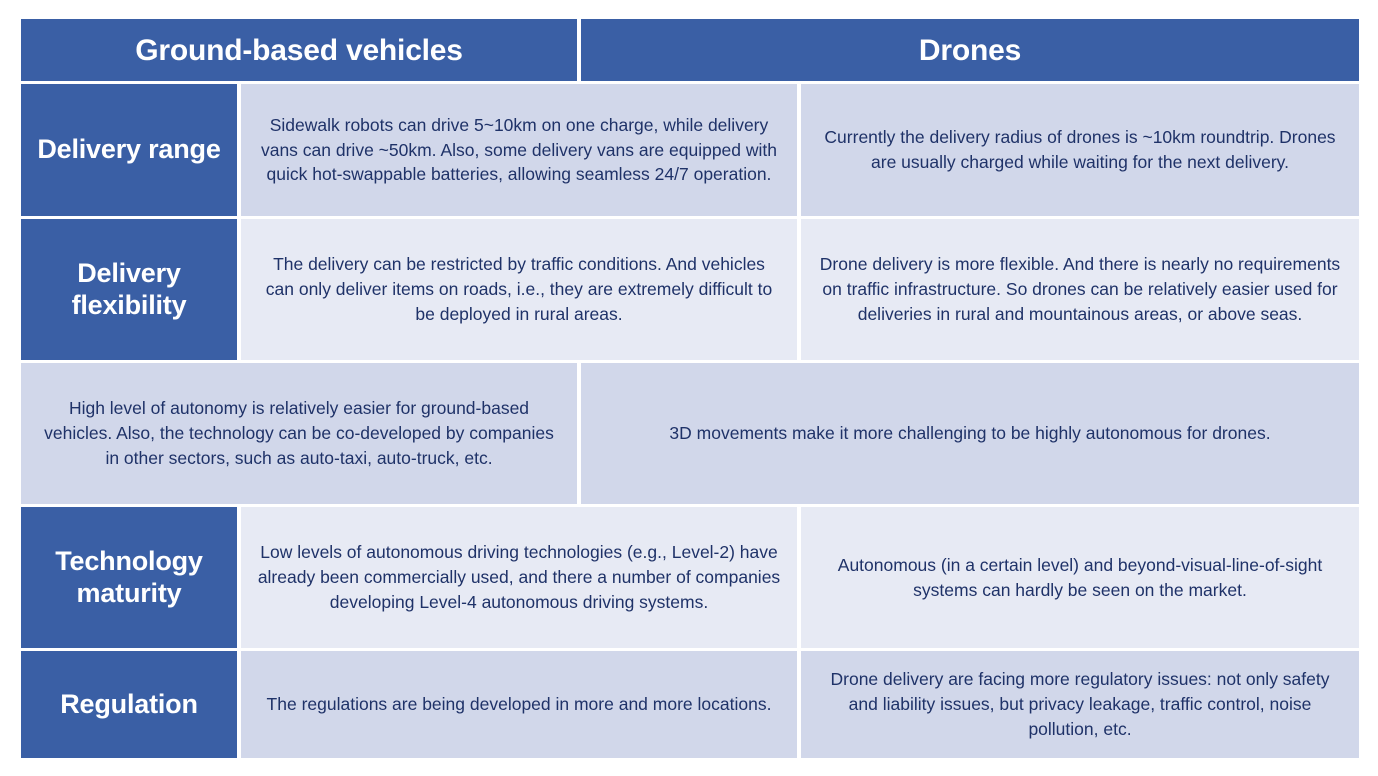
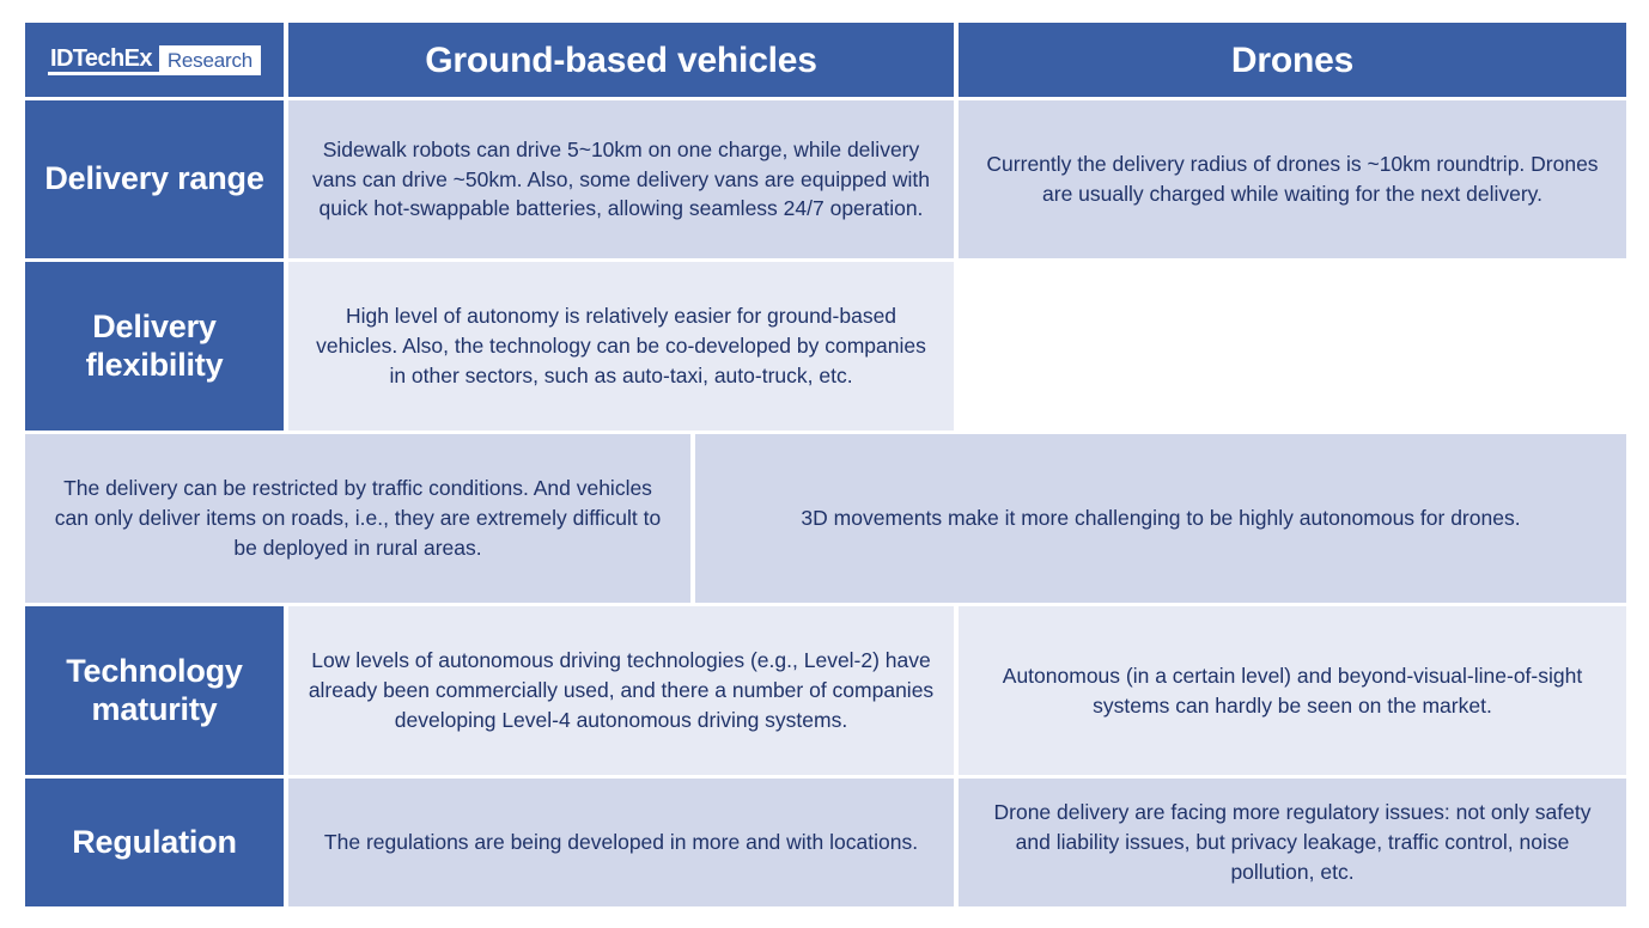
+ IDTechEx
+ Research
  Ground-based vehicles
  Drones
  Delivery range
  Sidewalk robots can drive 5~10km on one charge, while delivery vans can drive ~50km. Also, some delivery vans are equipped with quick hot-swappable batteries, allowing seamless 24/7 operation.
  Currently the delivery radius of drones is ~10km roundtrip. Drones are usually charged while waiting for the next delivery.
  Delivery flexibility
- The delivery can be restricted by traffic conditions. And vehicles can only deliver items on roads, i.e., they are extremely difficult to be deployed in rural areas.
+ High level of autonomy is relatively easier for ground-based vehicles. Also, the technology can be co-developed by companies in other sectors, such as auto-taxi, auto-truck, etc.
- Drone delivery is more flexible. And there is nearly no requirements on traffic infrastructure. So drones can be relatively easier used for deliveries in rural and mountainous areas, or above seas.
- High level of autonomy is relatively easier for ground-based vehicles. Also, the technology can be co-developed by companies in other sectors, such as auto-taxi, auto-truck, etc.
+ The delivery can be restricted by traffic conditions. And vehicles can only deliver items on roads, i.e., they are extremely difficult to be deployed in rural areas.
  3D movements make it more challenging to be highly autonomous for drones.
  Technology maturity
  Low levels of autonomous driving technologies (e.g., Level-2) have already been commercially used, and there a number of companies developing Level-4 autonomous driving systems.
  Autonomous (in a certain level) and beyond-visual-line-of-sight systems can hardly be seen on the market.
  Regulation
- The regulations are being developed in more and more locations.
+ The regulations are being developed in more and with locations.
  Drone delivery are facing more regulatory issues: not only safety and liability issues, but privacy leakage, traffic control, noise pollution, etc.
